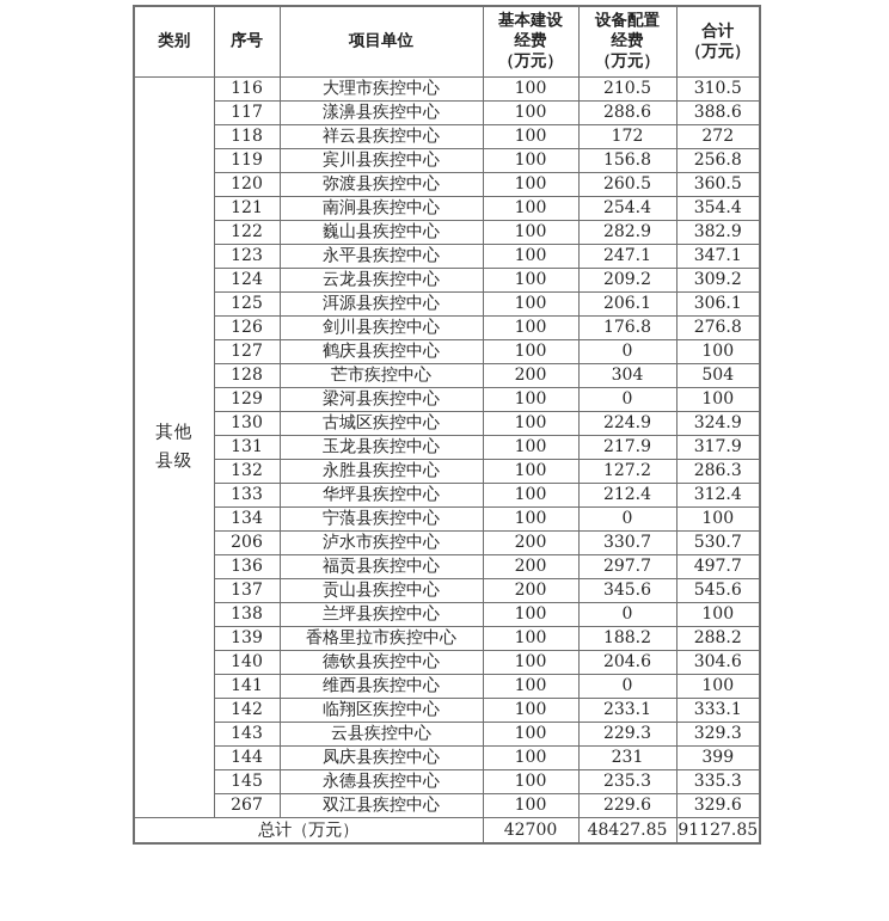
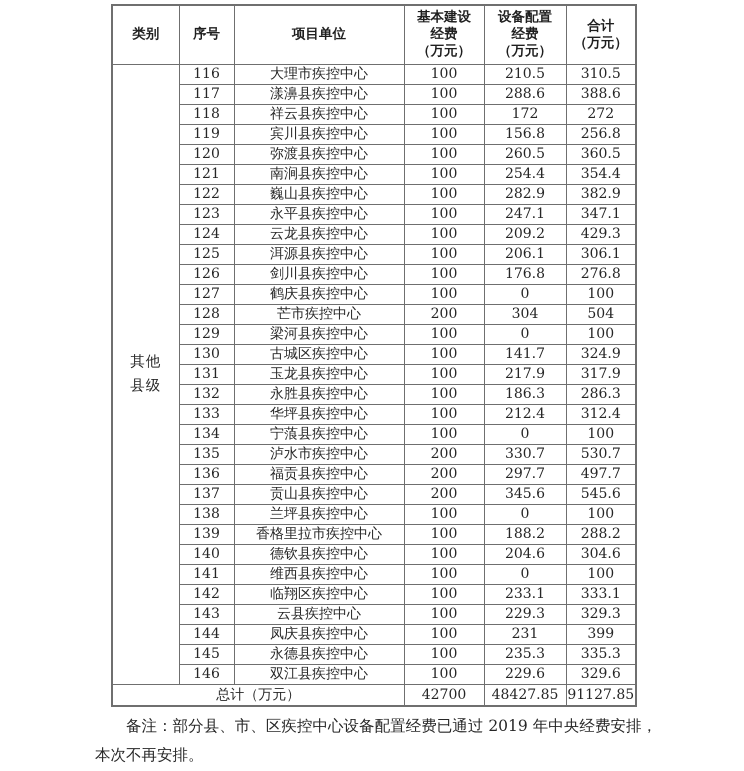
  类别	序号	项目单位	基本建设 经费 （万元）	设备配置 经费 （万元）	合计 （万元）
  其他 县级	116	大理市疾控中心	100	210.5	310.5
  117	漾濞县疾控中心	100	288.6	388.6
  118	祥云县疾控中心	100	172	272
  119	宾川县疾控中心	100	156.8	256.8
  120	弥渡县疾控中心	100	260.5	360.5
  121	南涧县疾控中心	100	254.4	354.4
  122	巍山县疾控中心	100	282.9	382.9
  123	永平县疾控中心	100	247.1	347.1
- 124	云龙县疾控中心	100	209.2	309.2
+ 124	云龙县疾控中心	100	209.2	429.3
  125	洱源县疾控中心	100	206.1	306.1
  126	剑川县疾控中心	100	176.8	276.8
  127	鹤庆县疾控中心	100	0	100
  128	芒市疾控中心	200	304	504
  129	梁河县疾控中心	100	0	100
- 130	古城区疾控中心	100	224.9	324.9
+ 130	古城区疾控中心	100	141.7	324.9
  131	玉龙县疾控中心	100	217.9	317.9
- 132	永胜县疾控中心	100	127.2	286.3
+ 132	永胜县疾控中心	100	186.3	286.3
  133	华坪县疾控中心	100	212.4	312.4
  134	宁蒗县疾控中心	100	0	100
- 206	泸水市疾控中心	200	330.7	530.7
+ 135	泸水市疾控中心	200	330.7	530.7
  136	福贡县疾控中心	200	297.7	497.7
  137	贡山县疾控中心	200	345.6	545.6
  138	兰坪县疾控中心	100	0	100
  139	香格里拉市疾控中心	100	188.2	288.2
  140	德钦县疾控中心	100	204.6	304.6
  141	维西县疾控中心	100	0	100
  142	临翔区疾控中心	100	233.1	333.1
  143	云县疾控中心	100	229.3	329.3
  144	凤庆县疾控中心	100	231	399
  145	永德县疾控中心	100	235.3	335.3
- 267	双江县疾控中心	100	229.6	329.6
+ 146	双江县疾控中心	100	229.6	329.6
  总计（万元）	42700	48427.85	91127.85
+ 备注：部分县、市、区疾控中心设备配置经费已通过 2019 年中央经费安排，本次不再安排。
